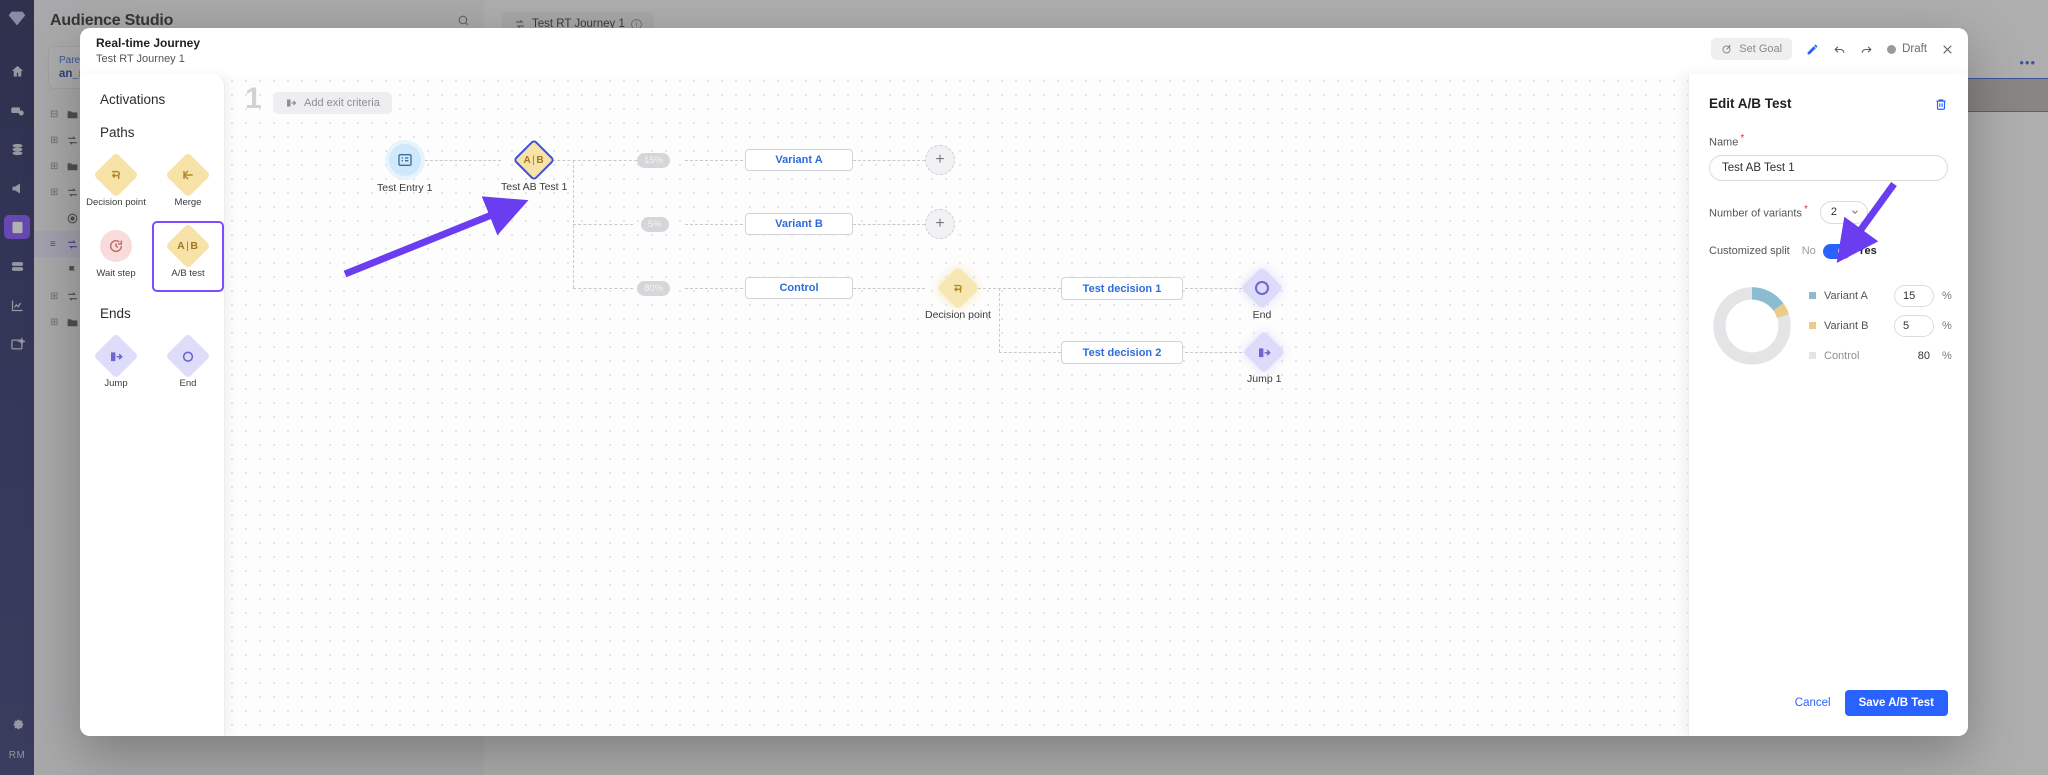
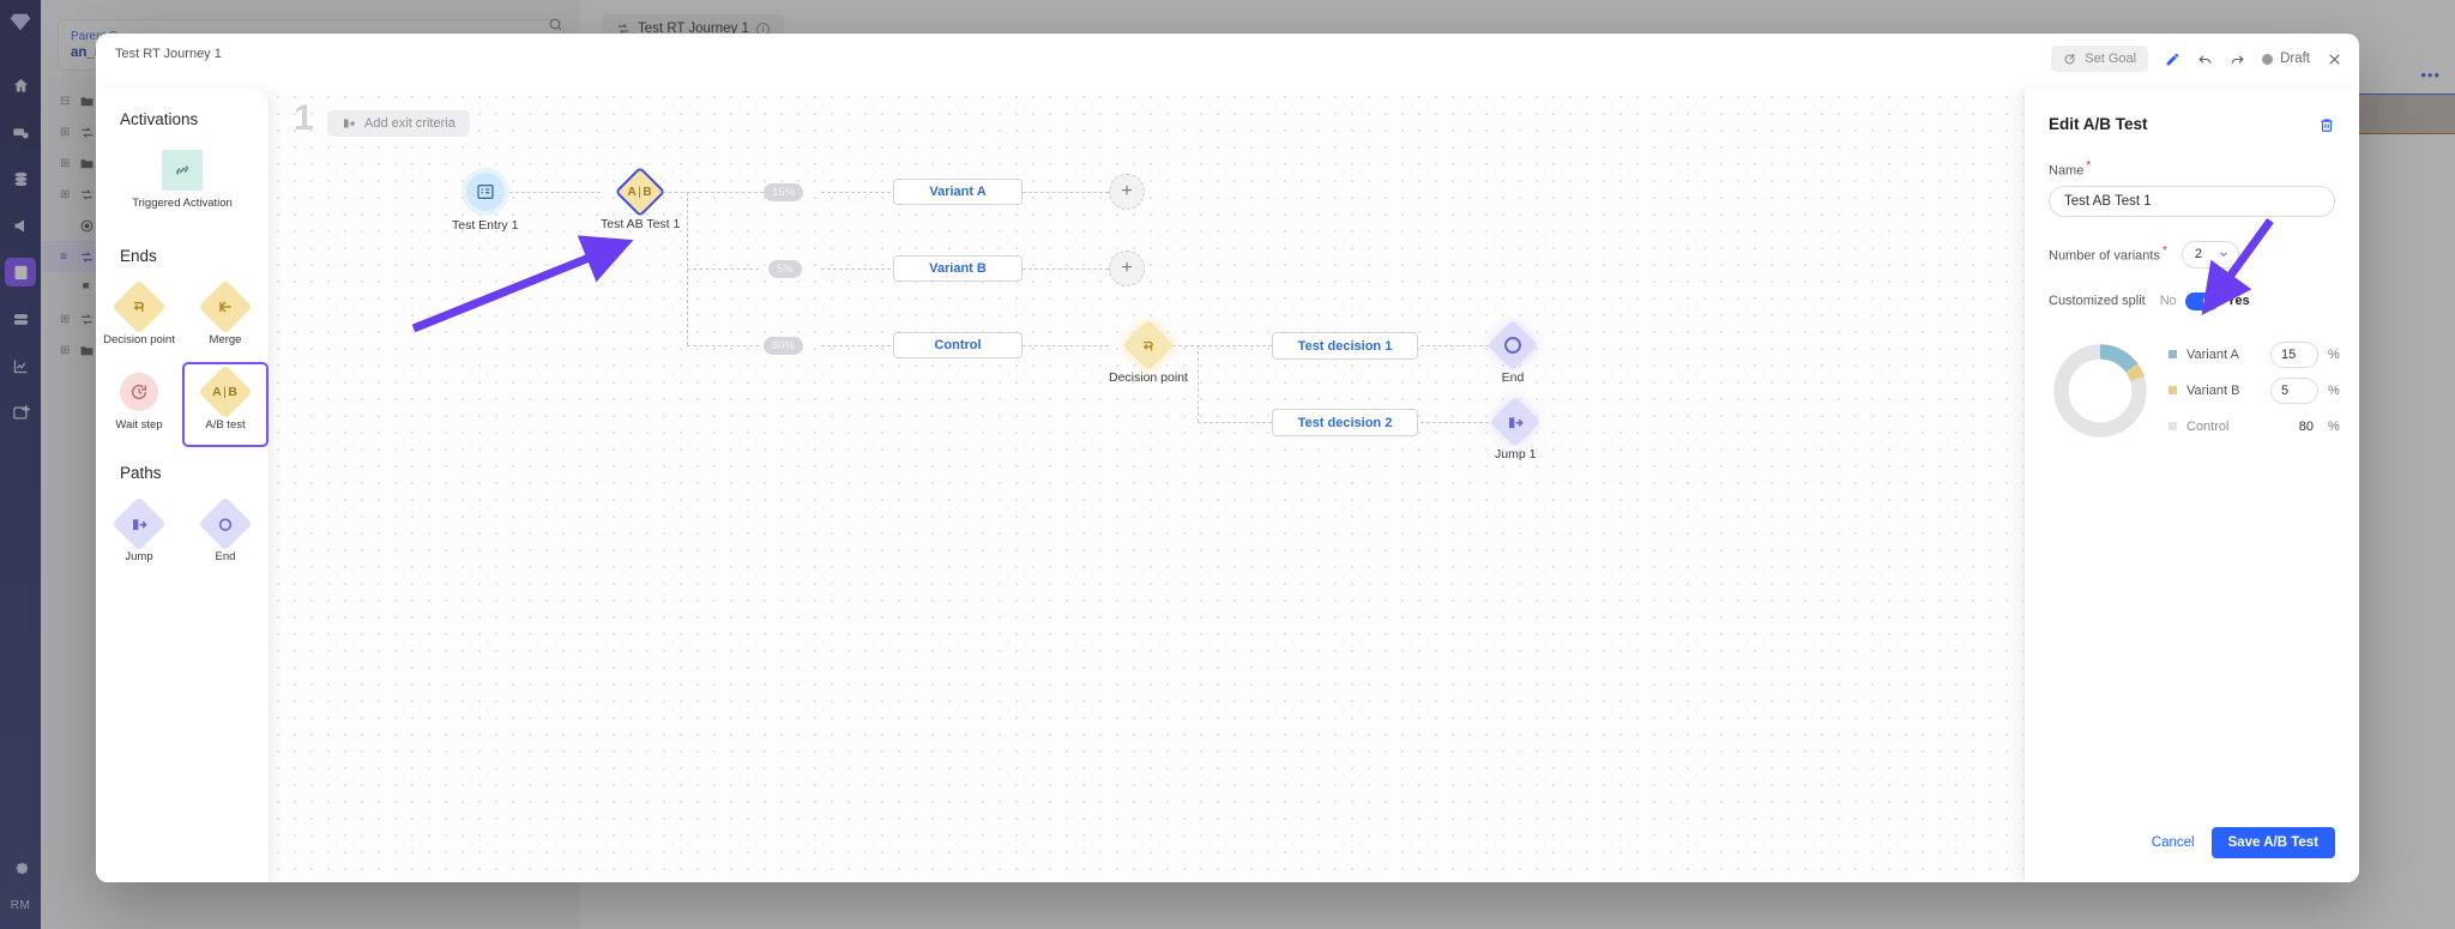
  RM
- Audience Studio
  ⊟
  ⊞
  ⊞
  ⊞
  ≡
  ⊞
  ⊞
  Test RT Journey 1
  i
  •••
- Real-time Journey
  Test RT Journey 1
  Set Goal
  Draft
  Activations
+ Triggered Activation
- Paths
+ Ends
  Decision point
  Merge
  Wait step
  A/B test
- Ends
+ Paths
  Jump
  End
  1
  Add exit criteria
  Test Entry 1
  Test AB Test 1
  15%
  5%
  80%
  Variant A
  Variant B
  Control
  +
  +
  Decision point
  Test decision 1
  Test decision 2
  End
  Jump 1
  Edit A/B Test
  Name *
  Test AB Test 1
  Number of variants *
  2
  Customized split
  No
  Yes
  Variant A
  15
  %
  Variant B
  5
  %
  Control
  80
  %
  Cancel
  Save A/B Test
